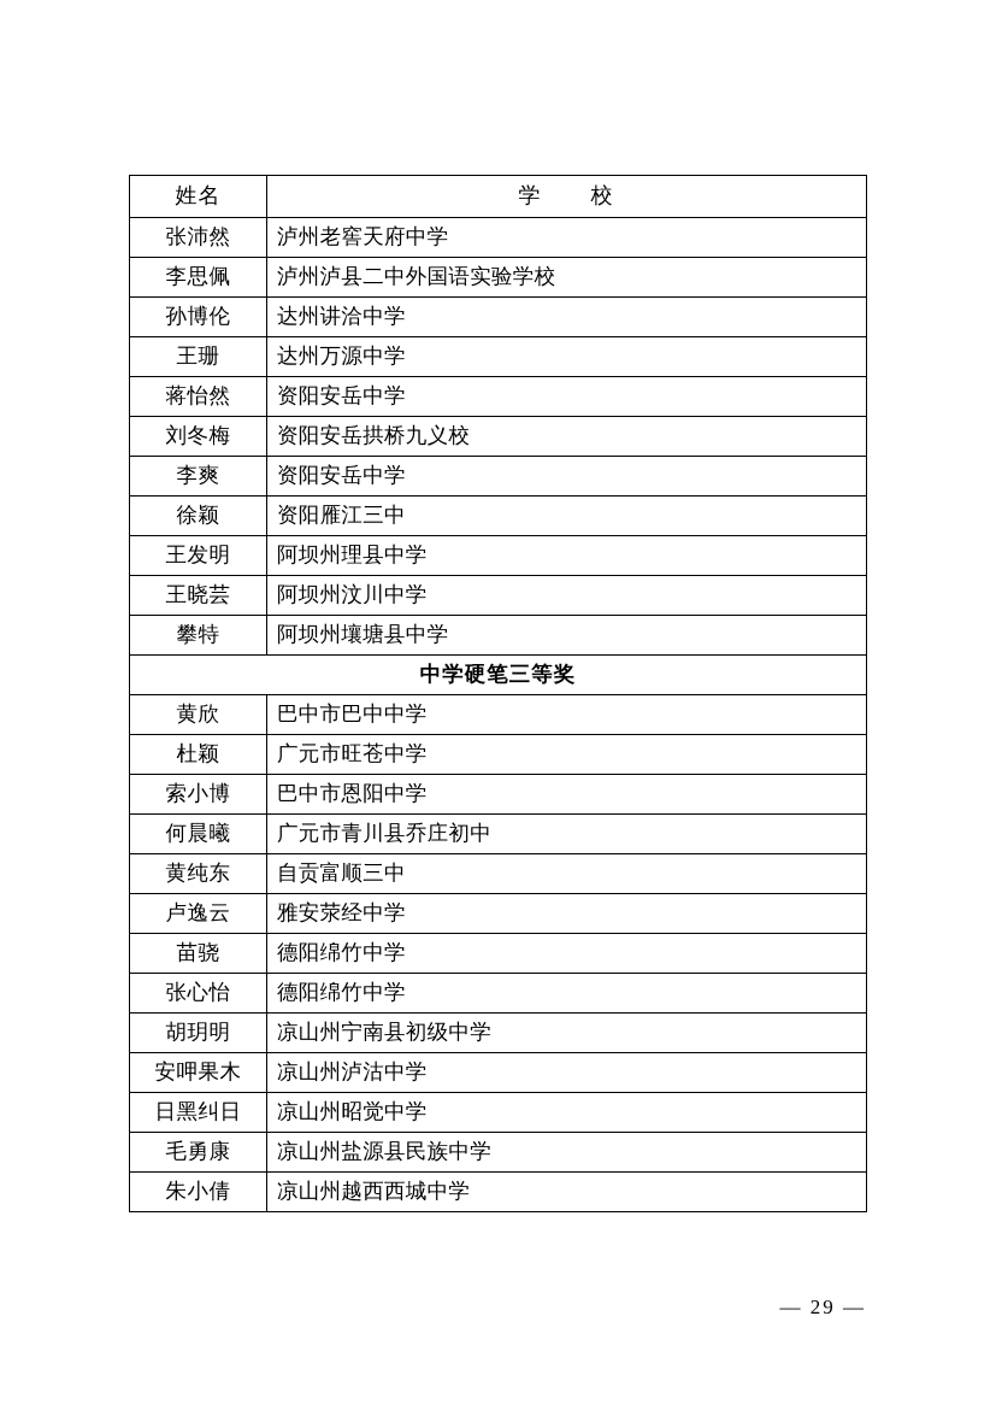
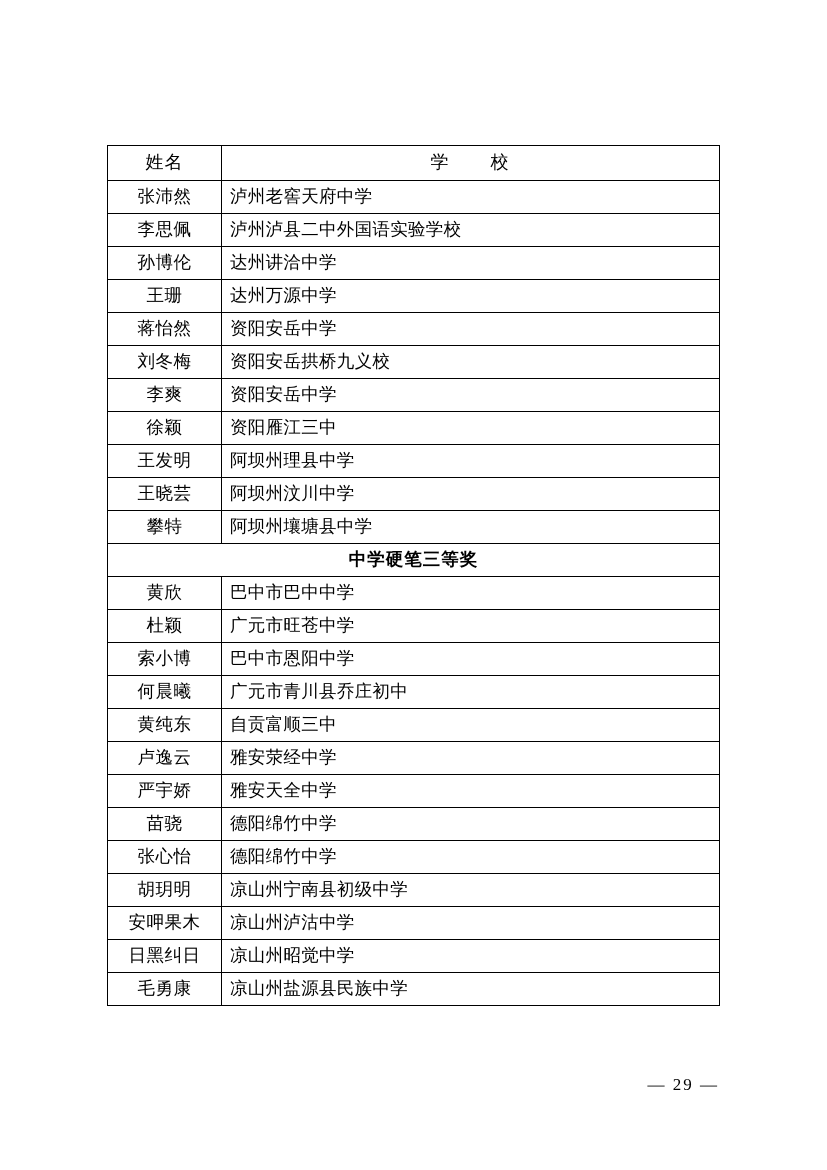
  姓名	学 校
  张沛然	泸州老窖天府中学
  李思佩	泸州泸县二中外国语实验学校
  孙博伦	达州讲洽中学
  王珊	达州万源中学
  蒋怡然	资阳安岳中学
  刘冬梅	资阳安岳拱桥九义校
  李爽	资阳安岳中学
  徐颖	资阳雁江三中
  王发明	阿坝州理县中学
  王晓芸	阿坝州汶川中学
  攀特	阿坝州壤塘县中学
  中学硬笔三等奖
  黄欣	巴中市巴中中学
  杜颖	广元市旺苍中学
  索小博	巴中市恩阳中学
  何晨曦	广元市青川县乔庄初中
  黄纯东	自贡富顺三中
  卢逸云	雅安荥经中学
+ 严宇娇	雅安天全中学
  苗骁	德阳绵竹中学
  张心怡	德阳绵竹中学
  胡玥明	凉山州宁南县初级中学
  安呷果木	凉山州泸沽中学
  日黑纠日	凉山州昭觉中学
  毛勇康	凉山州盐源县民族中学
- 朱小倩	凉山州越西西城中学
  — 29 —
